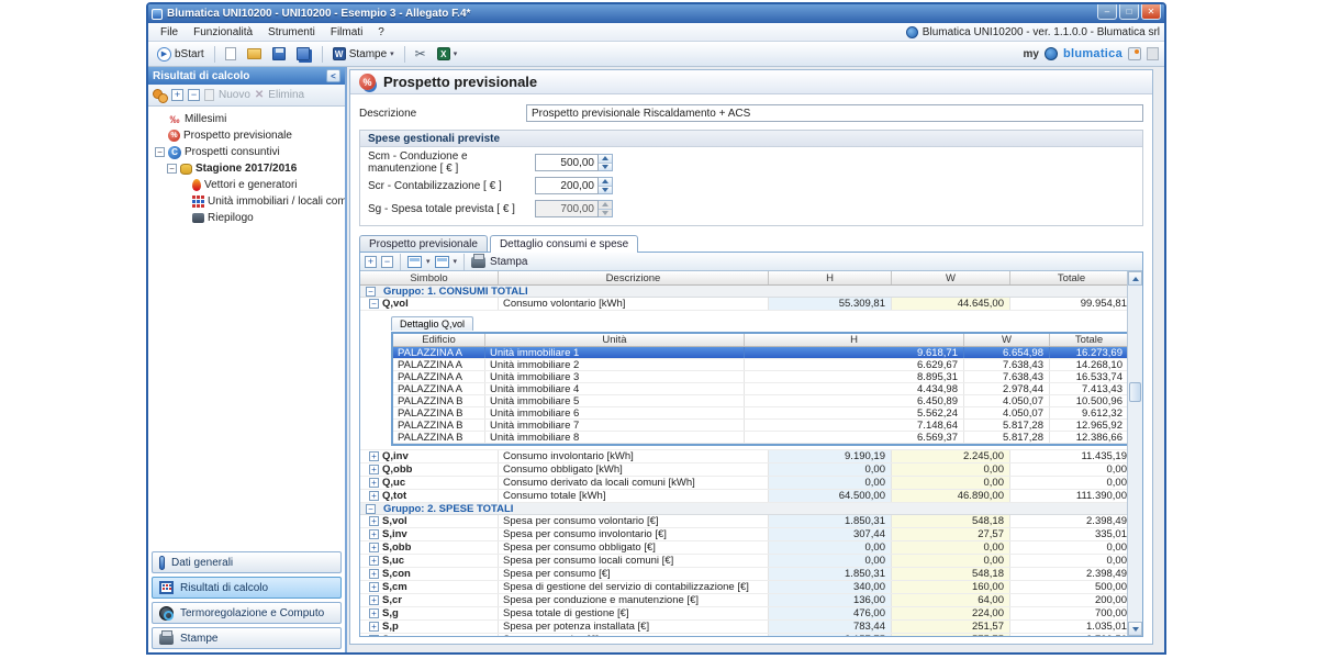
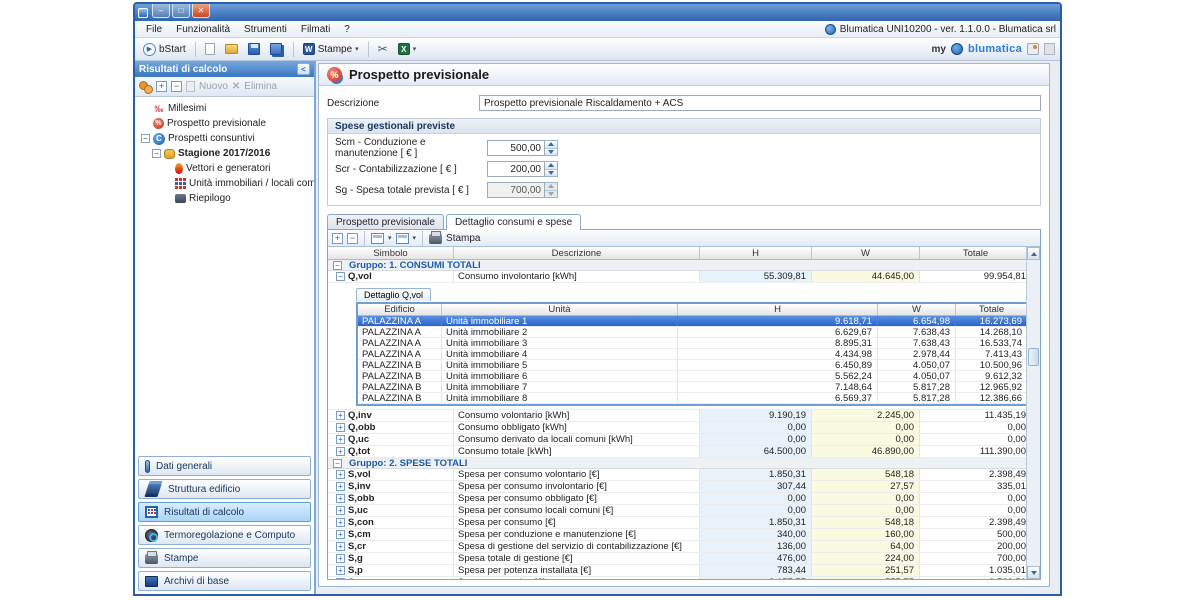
- Blumatica UNI10200 - UNI10200 - Esempio 3 - Allegato F.4*
  –
  □
  ✕
  File
  Funzionalità
  Strumenti
  Filmati
  ?
  Blumatica UNI10200 - ver. 1.1.0.0 - Blumatica srl
  bStart
  W
  Stampe
  ✂
  X
  my
  blumatica
  Risultati di calcolo
  <
  +
  −
  Nuovo
  ✕
  Elimina
  ‰
  Millesimi
  Prospetto previsionale
  −
  C
  Prospetti consuntivi
  −
  Stagione 2017/2016
  Vettori e generatori
  Unità immobiliari / locali com
  Riepilogo
  Dati generali
+ Struttura edificio
  Risultati di calcolo
  Termoregolazione e Computo
  Stampe
+ Archivi di base
  %
  Prospetto previsionale
  Descrizione
  Prospetto previsionale Riscaldamento + ACS
  Spese gestionali previste
  Scm - Conduzione e manutenzione [ € ]
  500,00
  Scr - Contabilizzazione [ € ]
  200,00
  Sg - Spesa totale prevista [ € ]
  700,00
  Prospetto previsionale
  Dettaglio consumi e spese
  +
  −
  Stampa
  Simbolo
  Descrizione
  H
  W
  Totale
  −
  Gruppo: 1. CONSUMI TOTALI
  −
  Q,vol
- Consumo volontario [kWh]
+ Consumo involontario [kWh]
  55.309,81
  44.645,00
  99.954,81
  Dettaglio Q,vol
  Edificio
  Unità
  H
  W
  Totale
  PALAZZINA A
  Unità immobiliare 1
  9.618,71
  6.654,98
  16.273,69
  PALAZZINA A
  Unità immobiliare 2
  6.629,67
  7.638,43
  14.268,10
  PALAZZINA A
  Unità immobiliare 3
  8.895,31
  7.638,43
  16.533,74
  PALAZZINA A
  Unità immobiliare 4
  4.434,98
  2.978,44
  7.413,43
  PALAZZINA B
  Unità immobiliare 5
  6.450,89
  4.050,07
  10.500,96
  PALAZZINA B
  Unità immobiliare 6
  5.562,24
  4.050,07
  9.612,32
  PALAZZINA B
  Unità immobiliare 7
  7.148,64
  5.817,28
  12.965,92
  PALAZZINA B
  Unità immobiliare 8
  6.569,37
  5.817,28
  12.386,66
  +
  Q,inv
- Consumo involontario [kWh]
+ Consumo volontario [kWh]
  9.190,19
  2.245,00
  11.435,19
  +
  Q,obb
  Consumo obbligato [kWh]
  0,00
  0,00
  0,00
  +
  Q,uc
  Consumo derivato da locali comuni [kWh]
  0,00
  0,00
  0,00
  +
  Q,tot
  Consumo totale [kWh]
  64.500,00
  46.890,00
  111.390,00
  −
  Gruppo: 2. SPESE TOTALI
  +
  S,vol
  Spesa per consumo volontario [€]
  1.850,31
  548,18
  2.398,49
  +
  S,inv
  Spesa per consumo involontario [€]
  307,44
  27,57
  335,01
  +
  S,obb
  Spesa per consumo obbligato [€]
  0,00
  0,00
  0,00
  +
  S,uc
  Spesa per consumo locali comuni [€]
  0,00
  0,00
  0,00
  +
  S,con
  Spesa per consumo [€]
  1.850,31
  548,18
  2.398,49
  +
  S,cm
- Spesa di gestione del servizio di contabilizzazione [€]
+ Spesa per conduzione e manutenzione [€]
  340,00
  160,00
  500,00
  +
  S,cr
- Spesa per conduzione e manutenzione [€]
+ Spesa di gestione del servizio di contabilizzazione [€]
  136,00
  64,00
  200,00
  +
  S,g
  Spesa totale di gestione [€]
  476,00
  224,00
  700,00
  +
  S,p
  Spesa per potenza installata [€]
  783,44
  251,57
  1.035,01
